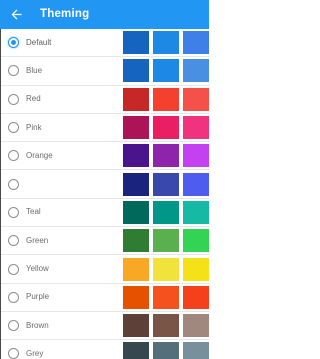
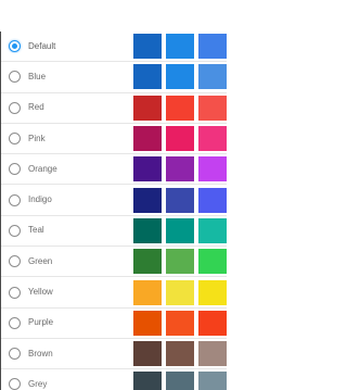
- Theming
  Default
  Blue
  Red
  Pink
  Orange
+ Indigo
  Teal
  Green
  Yellow
  Purple
  Brown
  Grey
